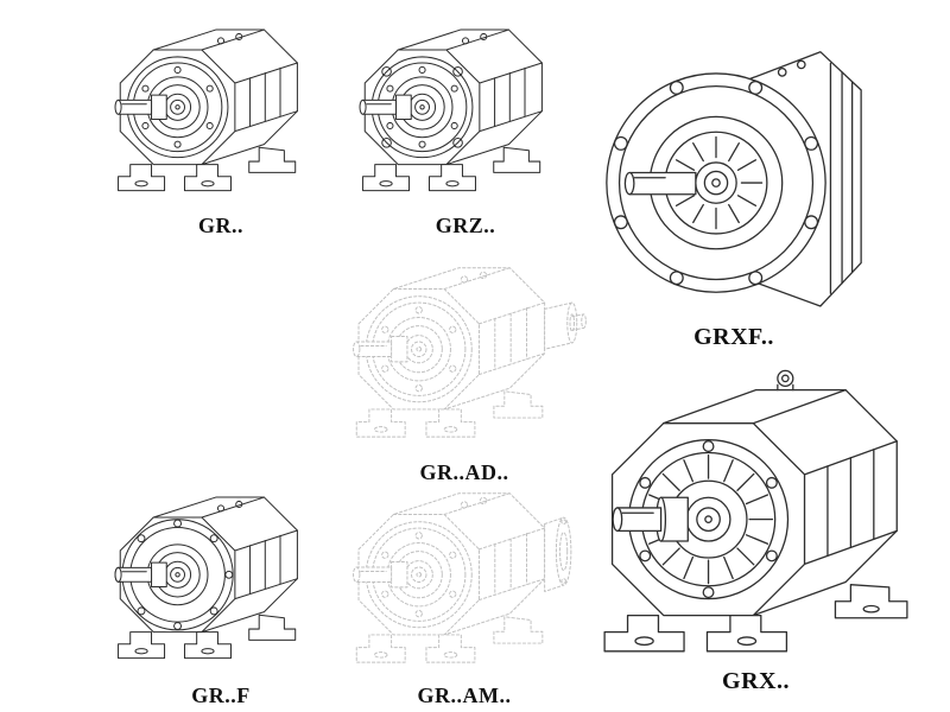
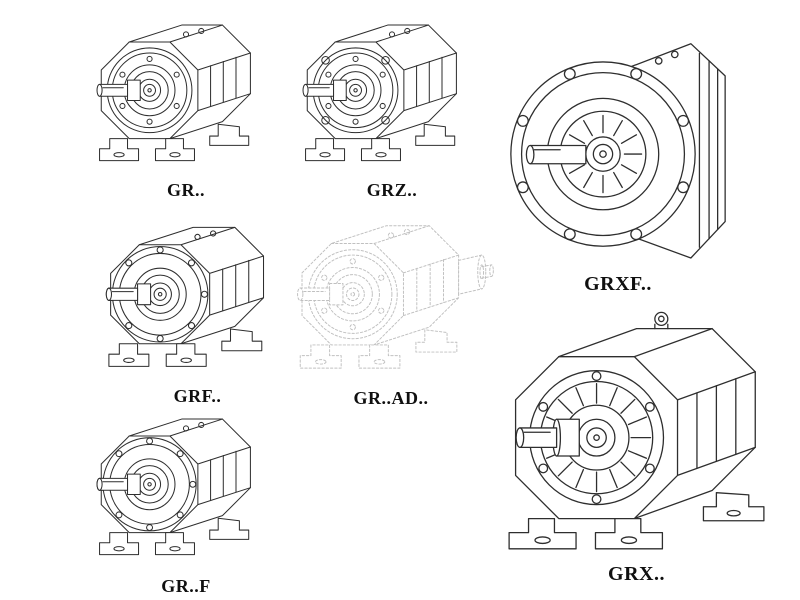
  GR..
  GRZ..
  GRXF..
+ GRF..
  GR..AD..
  GRX..
  GR..F
- GR..AM..
